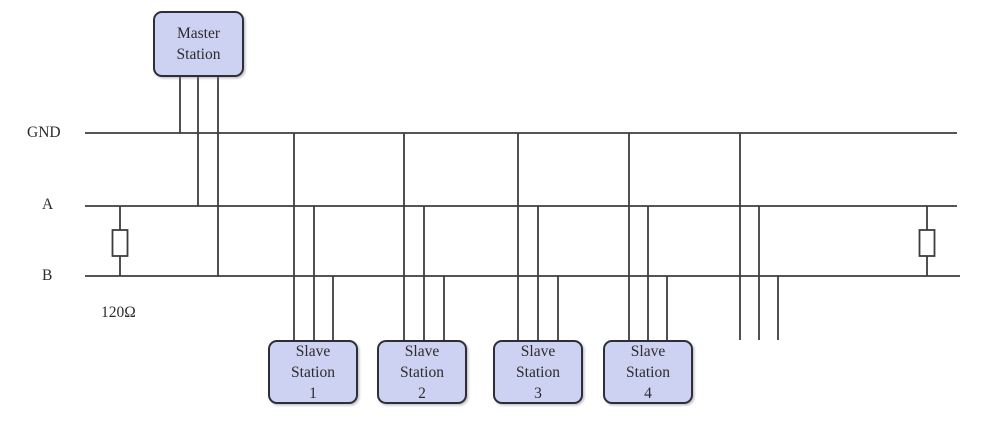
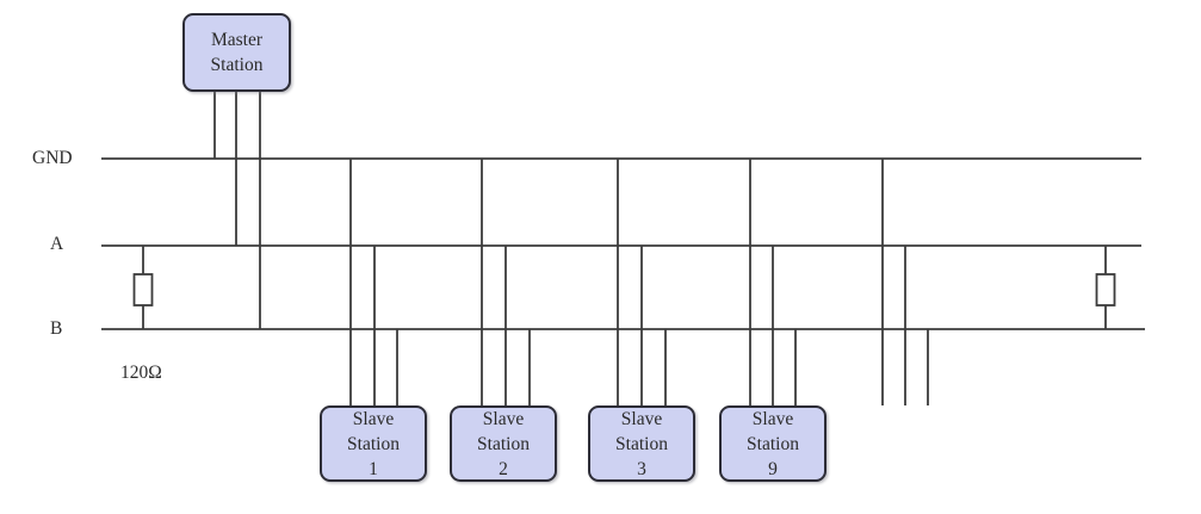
  GND
  A
  B
  120Ω
  Master
  Station
  Slave
  Station
  1
  Slave
  Station
  2
  Slave
  Station
  3
  Slave
  Station
- 4
+ 9
